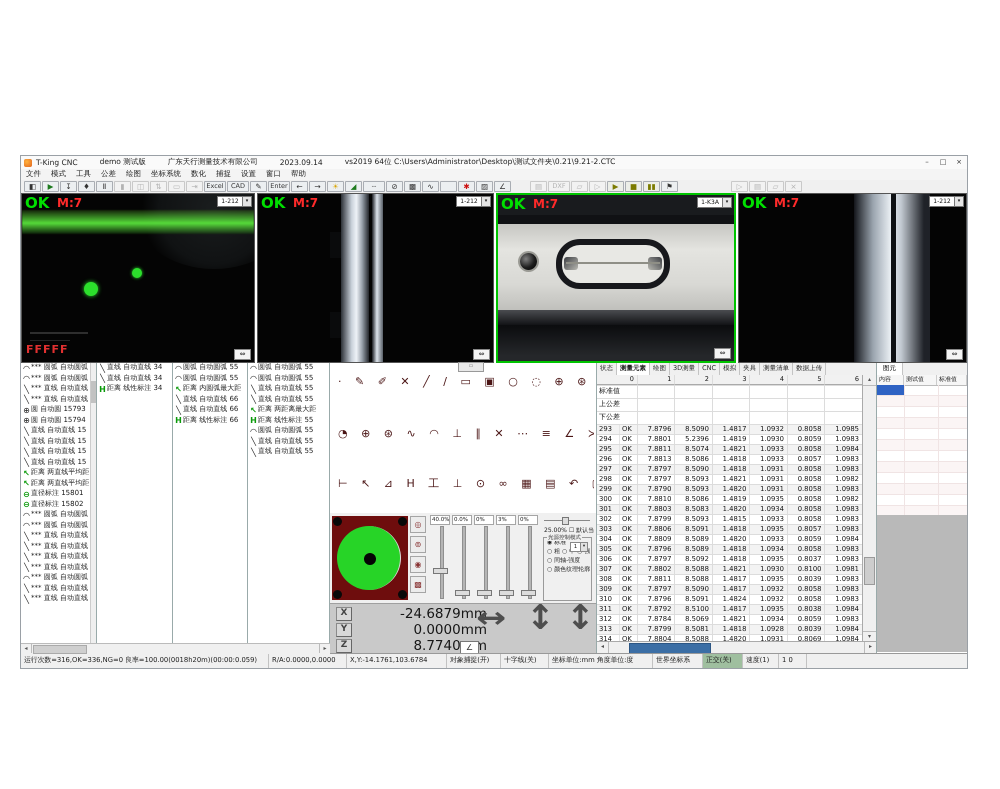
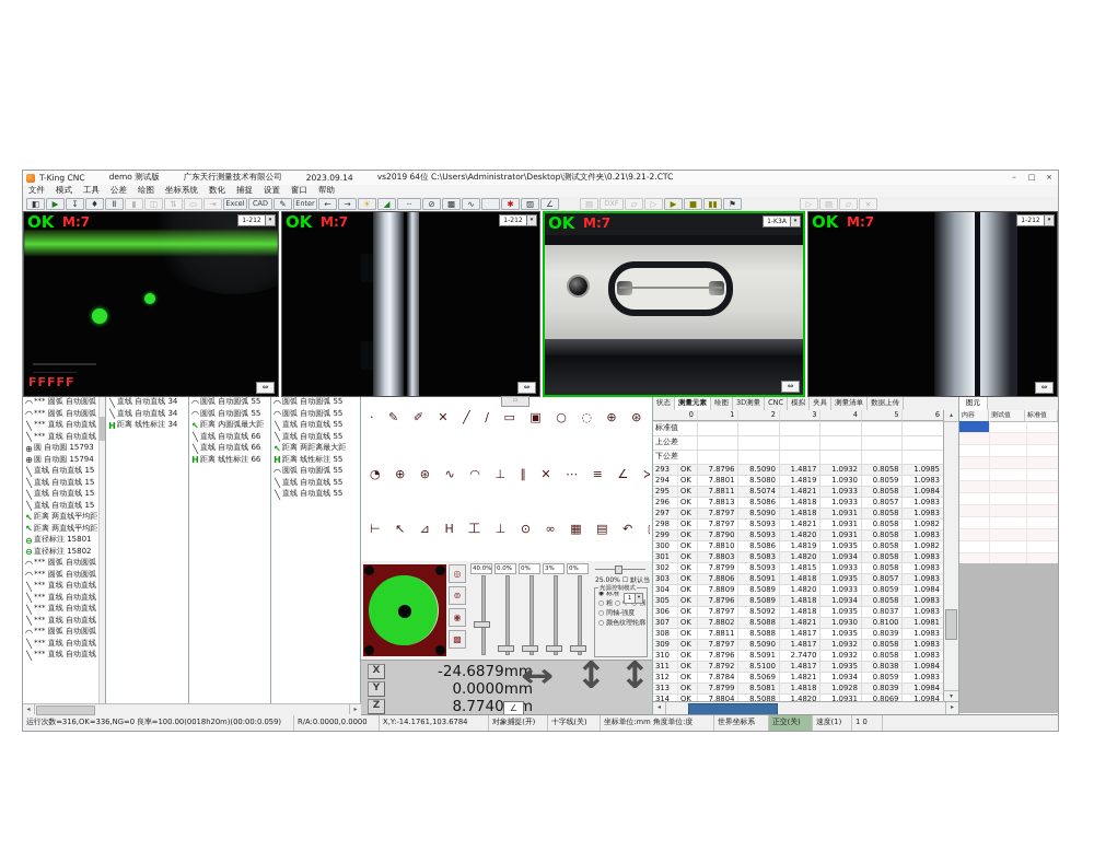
  T-King CNC
  demo 测试版
  广东天行测量技术有限公司
  2023.09.14
  vs2019 64位 C:\Users\Administrator\Desktop\测试文件夹\0.21\9.21-2.CTC
  –
  □
  ×
  文件
  模式
  工具
  公差
  绘图
  坐标系统
  数化
  捕捉
  设置
  窗口
  帮助
  ◧
  ▶
  ↧
  ♦
  Ⅱ
  ▮
  ◫
  ⇅
  ▭
  ⇥
  Excel
  CAD
  ✎
  Enter
  ←
  →
  ☀
  ◢
  --
  ⊘
  ▩
  ∿
  ✱
  ▨
  ∠
  ▤
  DXF
  ▱
  ▷
  ▶
  ■
  ▮▮
  ⚑
  ▷
  ▤
  ▱
  ×
  OK
  M:7
  FFFFF
  ⇔
  OK
  M:7
  ⇔
  OK
  M:7
  ⇔
  OK
  M:7
  ⇔
  ◠
  *** 圆弧 自动圆弧
  ◠
  *** 圆弧 自动圆弧
  ╲
  *** 直线 自动直线
  ╲
  *** 直线 自动直线
  ⊕
  圆 自动圆 15793
  ⊕
  圆 自动圆 15794
  ╲
  直线 自动直线 15
  ╲
  直线 自动直线 15
  ╲
  直线 自动直线 15
  ╲
  直线 自动直线 15
  ↖
  距离 两直线平均距
  ↖
  距离 两直线平均距
  ⊖
  直径标注 15801
  ⊖
  直径标注 15802
  ◠
  ◠
  *** 圆弧 自动圆弧
  ╲
  *** 直线 自动直线
  ╲
  *** 直线 自动直线
  ╲
  *** 直线 自动直线
  ╲
  *** 直线 自动直线
  ◠
  *** 圆弧 自动圆弧
  ╲
  *** 直线 自动直线
  ╲
  *** 直线 自动直线
  ╲
  直线 自动直线 34
  ╲
  直线 自动直线 34
  H
  距离 线性标注 34
  ◠
  圆弧 自动圆弧 55
  ◠
  圆弧 自动圆弧 55
  ↖
  距离 内圆弧最大距
  ╲
  直线 自动直线 66
  ╲
  直线 自动直线 66
  H
  距离 线性标注 66
  ◠
  圆弧 自动圆弧 55
  ◠
  圆弧 自动圆弧 55
  ╲
  直线 自动直线 55
  ╲
  直线 自动直线 55
  ↖
  距离 两距离最大距
  H
  距离 线性标注 55
  ◠
  圆弧 自动圆弧 55
  ╲
  直线 自动直线 55
  ╲
  直线 自动直线 55
  · ✎ ✐ ✕ ╱ ∕ ▭ ▣ ○ ◌ ⊕ ⊛
  ◎
  ⊚
  ◉
  ▩
  X
  -24.6879mm
  Y
  0.0000mm
  Z
  8.7740m
  ↔
  ↕
  ↕
  ∠
  状态
  测量元素
  绘图
  3D测量
  CNC
  模拟
  夹具
  测量清单
  数据上传
  0
  1
  2
  3
  4
  5
  6
  标准值
  上公差
  下公差
  293
  OK
  7.8796
  8.5090
  1.4817
  1.0932
  0.8058
  1.0985
  294
  OK
  7.8801
- 5.2396
+ 8.5080
  1.4819
  1.0930
  0.8059
  1.0983
  295
  OK
  7.8811
  8.5074
  1.4821
  1.0933
  0.8058
  1.0984
  296
  OK
  7.8813
  8.5086
  1.4818
  1.0933
  0.8057
  1.0983
  297
  OK
  7.8797
  8.5090
  1.4818
  1.0931
  0.8058
  1.0983
  298
  OK
  7.8797
  8.5093
  1.4821
  1.0931
  0.8058
  1.0982
  299
  OK
  7.8790
  8.5093
  1.4820
  1.0931
  0.8058
  1.0983
  300
  OK
  7.8810
  8.5086
  1.4819
  1.0935
  0.8058
  1.0982
  301
  OK
  7.8803
  8.5083
  1.4820
  1.0934
  0.8058
  1.0983
  302
  OK
  7.8799
  8.5093
  1.4815
  1.0933
  0.8058
  1.0983
  303
  OK
  7.8806
  8.5091
  1.4818
  1.0935
  0.8057
  1.0983
  304
  OK
  7.8809
  8.5089
  1.4820
  1.0933
  0.8059
  1.0984
  305
  OK
  7.8796
  8.5089
  1.4818
  1.0934
  0.8058
  1.0983
  306
  OK
  7.8797
  8.5092
  1.4818
  1.0935
  0.8037
  1.0983
  307
  OK
  7.8802
  8.5088
  1.4821
  1.0930
  0.8100
  1.0981
  308
  OK
  7.8811
  8.5088
  1.4817
  1.0935
  0.8039
  1.0983
  309
  OK
  7.8797
  8.5090
  1.4817
  1.0932
  0.8058
  1.0983
  310
  OK
  7.8796
  8.5091
- 1.4824
+ 2.7470
  1.0932
  0.8058
  1.0983
  311
  OK
  7.8792
  8.5100
  1.4817
  1.0935
  0.8038
  1.0984
  312
  OK
  7.8784
  8.5069
  1.4821
  1.0934
  0.8059
  1.0983
  313
  OK
  7.8799
  8.5081
  1.4818
  1.0928
  0.8039
  1.0984
  314
  OK
  7.8804
  8.5088
  1.4820
  1.0931
  0.8069
  1.0984
  图元
  运行次数=316,OK=336,NG=0 良率=100.00(0018h20m)(00:00:0.059)
  R/A:0.0000,0.0000
  X,Y:-14.1761,103.6784
  对象捕捉(开)
  十字线(关)
  坐标单位:mm 角度单位:度
  世界坐标系
  正交(关)
  速度(1)
  1 0
